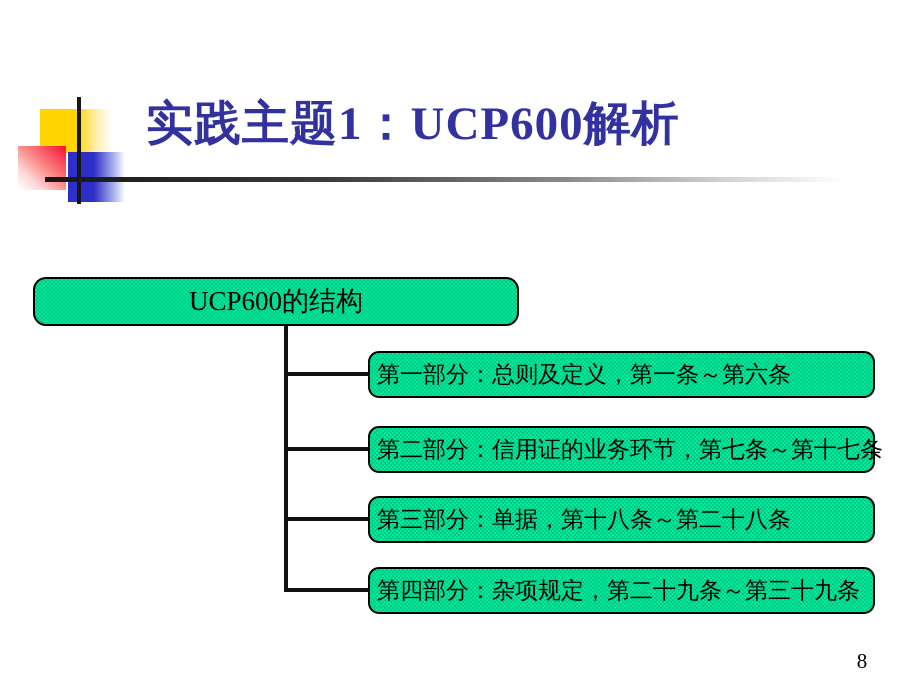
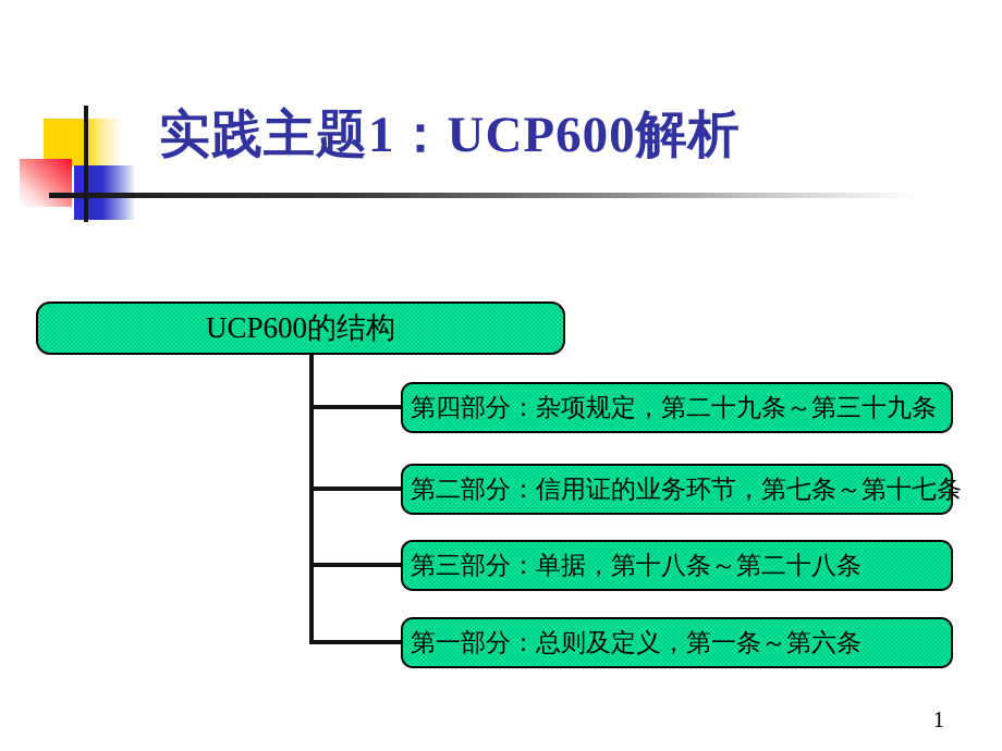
  实践主题1：UCP600解析
  UCP600的结构
- 第一部分：总则及定义，第一条～第六条
+ 第四部分：杂项规定，第二十九条～第三十九条
  第二部分：信用证的业务环节，第七条～第十七条
  第三部分：单据，第十八条～第二十八条
- 第四部分：杂项规定，第二十九条～第三十九条
+ 第一部分：总则及定义，第一条～第六条
- 8
+ 1
